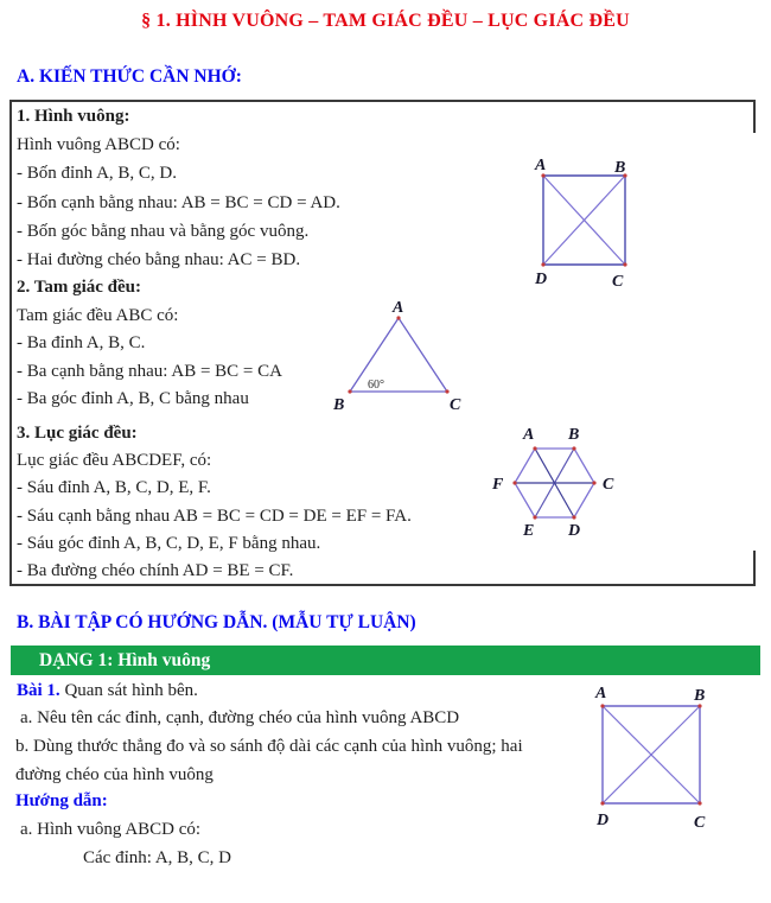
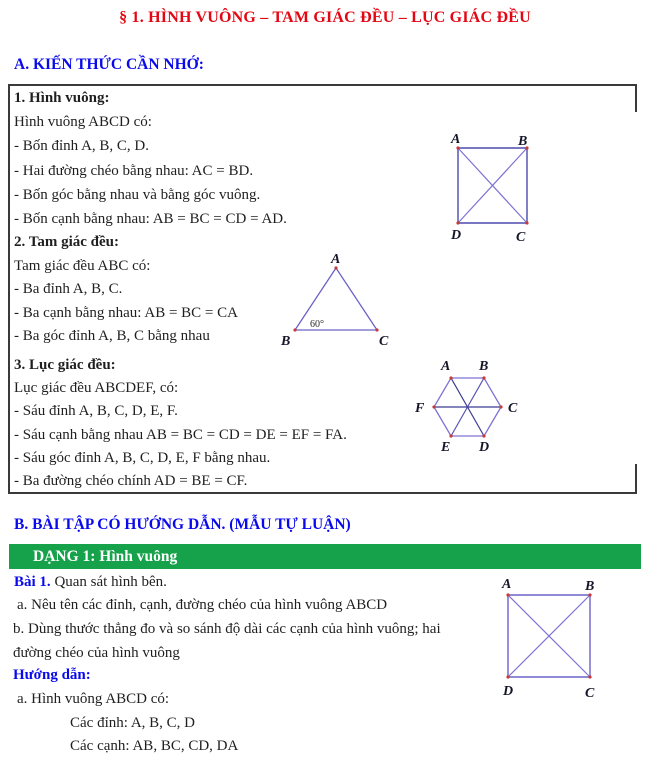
  § 1. HÌNH VUÔNG – TAM GIÁC ĐỀU – LỤC GIÁC ĐỀU
  A. KIẾN THỨC CẦN NHỚ:
  1. Hình vuông:
  Hình vuông ABCD có:
  - Bốn đỉnh A, B, C, D.
- - Bốn cạnh bằng nhau: AB = BC = CD = AD.
+ - Hai đường chéo bằng nhau: AC = BD.
  - Bốn góc bằng nhau và bằng góc vuông.
- - Hai đường chéo bằng nhau: AC = BD.
+ - Bốn cạnh bằng nhau: AB = BC = CD = AD.
  2. Tam giác đều:
  Tam giác đều ABC có:
  - Ba đỉnh A, B, C.
  - Ba cạnh bằng nhau: AB = BC = CA
  - Ba góc đỉnh A, B, C bằng nhau
  3. Lục giác đều:
  Lục giác đều ABCDEF, có:
  - Sáu đỉnh A, B, C, D, E, F.
  - Sáu cạnh bằng nhau AB = BC = CD = DE = EF = FA.
  - Sáu góc đỉnh A, B, C, D, E, F bằng nhau.
  - Ba đường chéo chính AD = BE = CF.
  A
  B
  D
  C
  A
  B
  C
  60°
  A
  B
  F
  C
  E
  D
  B. BÀI TẬP CÓ HƯỚNG DẪN. (MẪU TỰ LUẬN)
  DẠNG 1: Hình vuông
  Bài 1. Quan sát hình bên.
  a. Nêu tên các đỉnh, cạnh, đường chéo của hình vuông ABCD
  b. Dùng thước thẳng đo và so sánh độ dài các cạnh của hình vuông; hai
  đường chéo của hình vuông
  A
  B
  D
  C
  Hướng dẫn:
  a. Hình vuông ABCD có:
  Các đỉnh: A, B, C, D
+ Các cạnh: AB, BC, CD, DA
